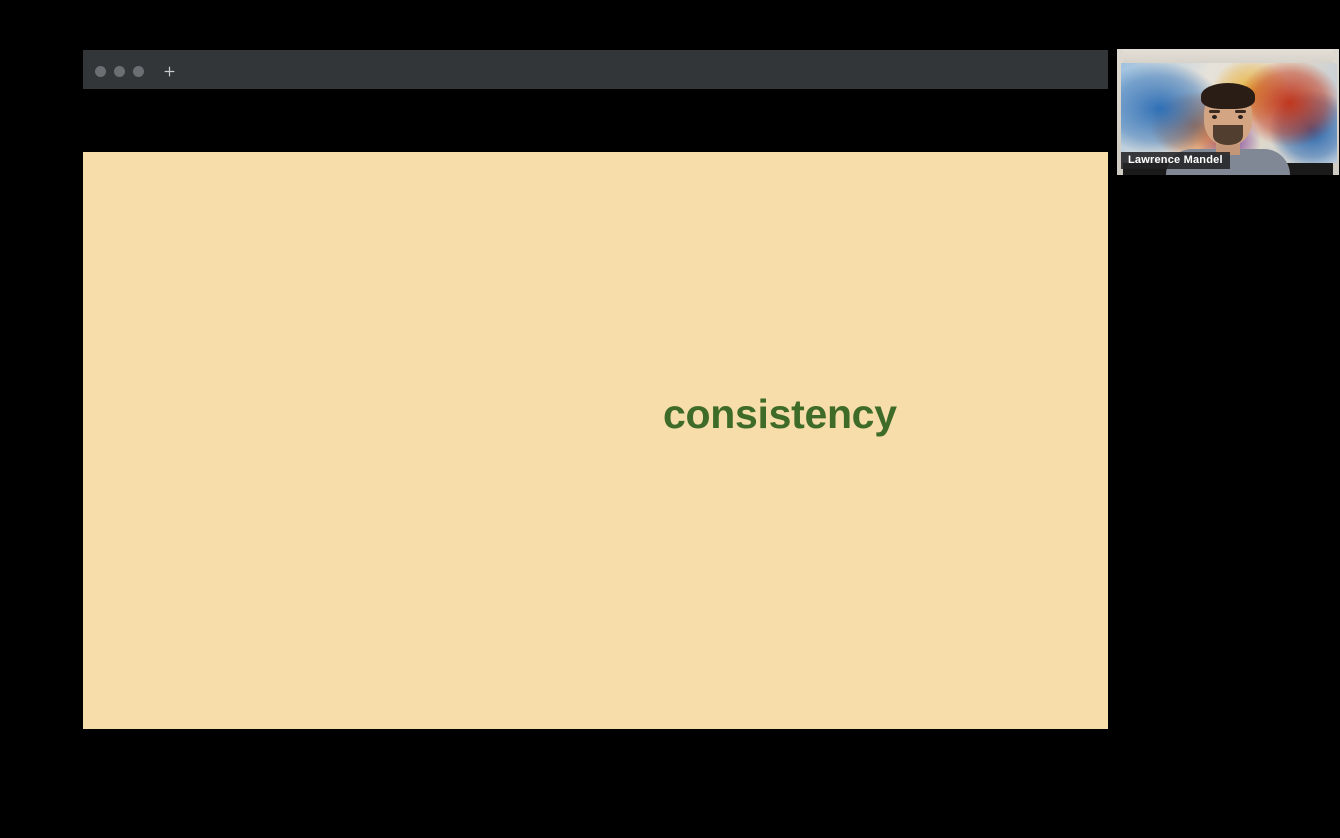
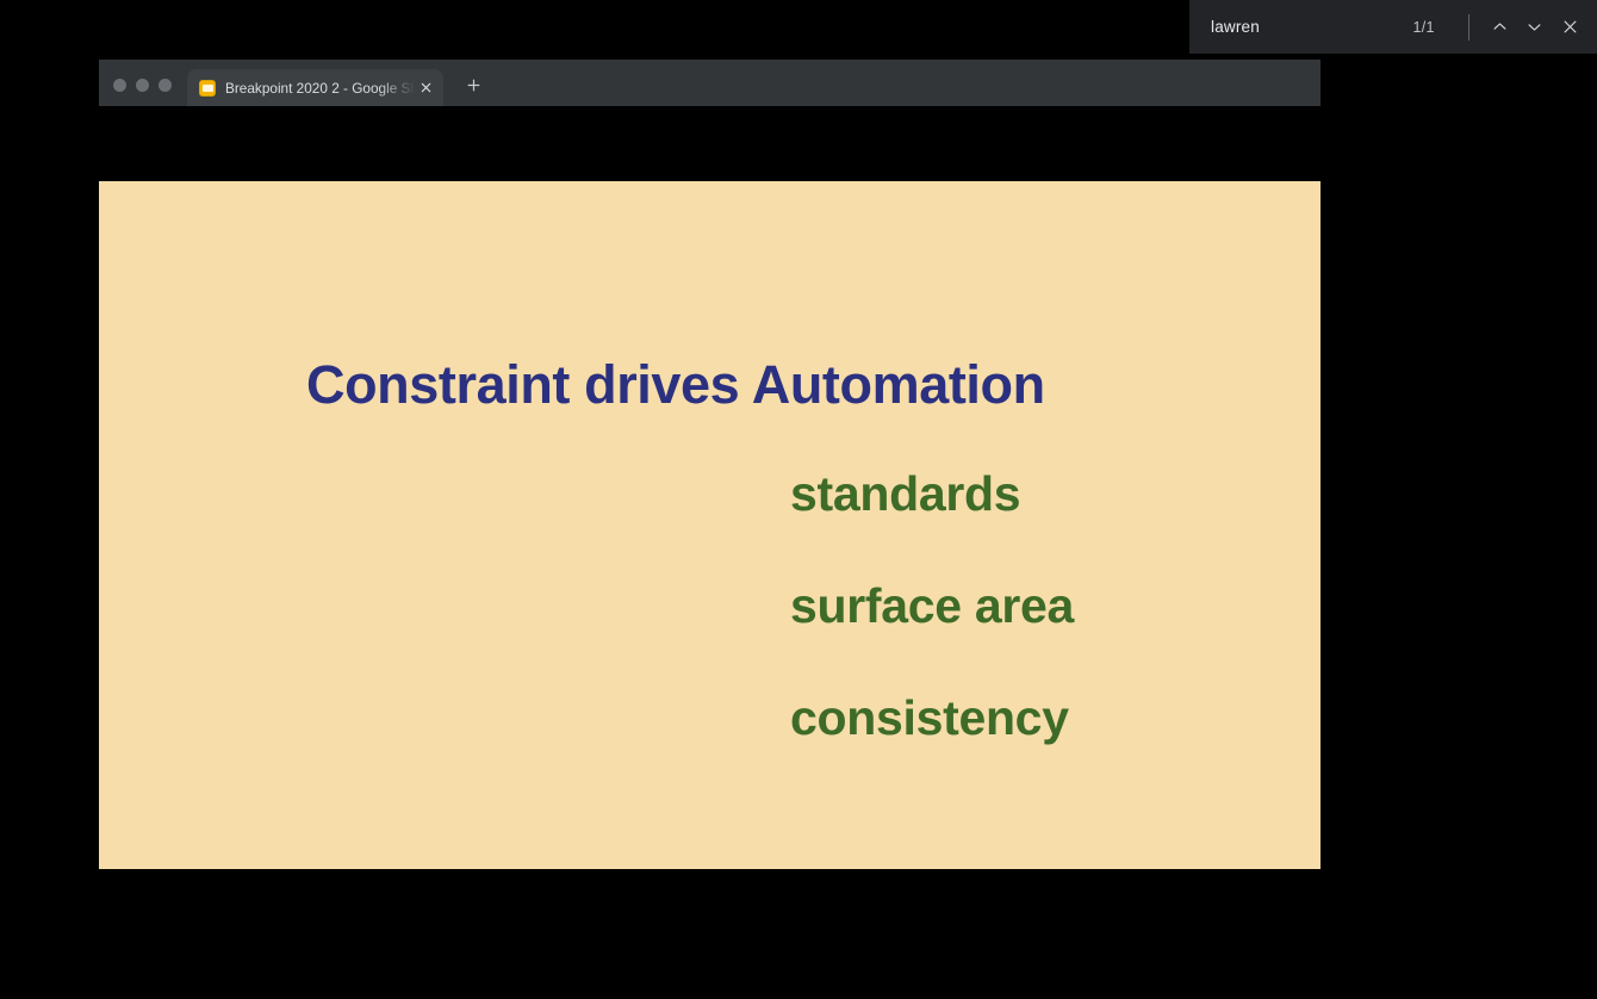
+ lawren
+ 1/1
+ Breakpoint 2020 2 - Google Sl
+ Constraint drives Automation
+ standards
+ surface area
  consistency
- Lawrence Mandel
